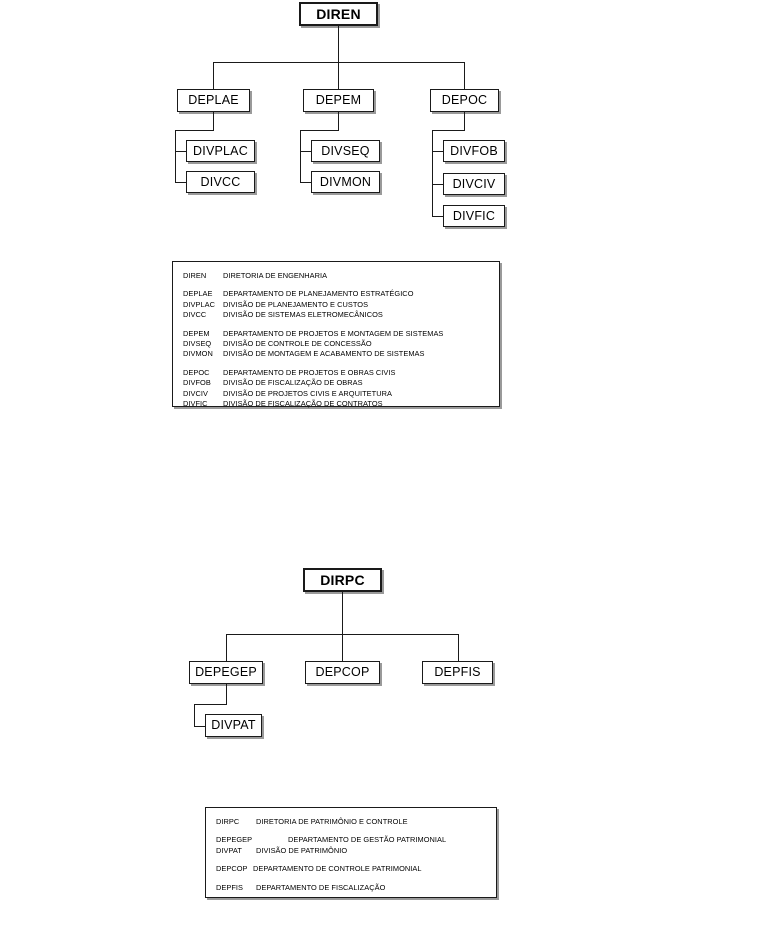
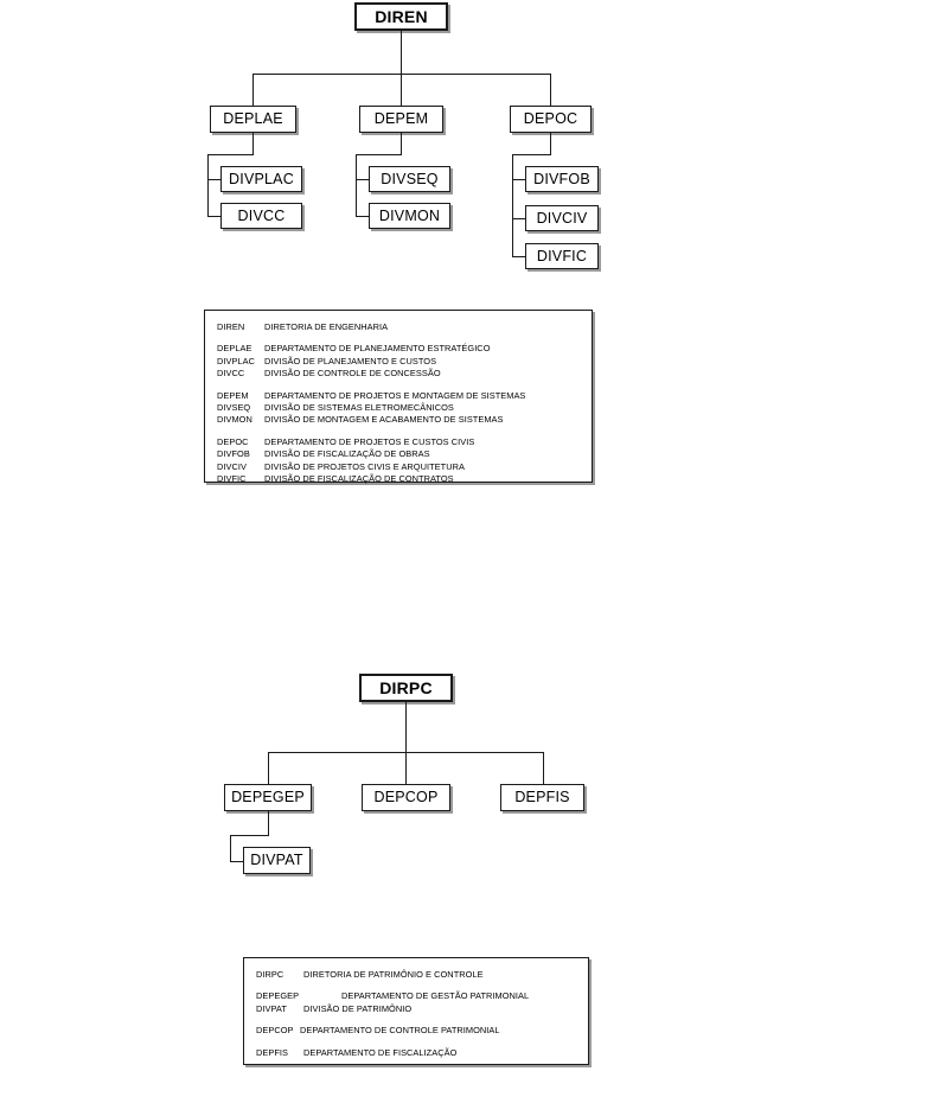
  DIREN
  DEPLAE
  DEPEM
  DEPOC
  DIVPLAC
  DIVCC
  DIVSEQ
  DIVMON
  DIVFOB
  DIVCIV
  DIVFIC
  DIREN
  DIRETORIA DE ENGENHARIA
  DEPLAE
  DEPARTAMENTO DE PLANEJAMENTO ESTRATÉGICO
  DIVPLAC
  DIVISÃO DE PLANEJAMENTO E CUSTOS
  DIVCC
- DIVISÃO DE SISTEMAS ELETROMECÂNICOS
+ DIVISÃO DE CONTROLE DE CONCESSÃO
  DEPEM
  DEPARTAMENTO DE PROJETOS E MONTAGEM DE SISTEMAS
  DIVSEQ
- DIVISÃO DE CONTROLE DE CONCESSÃO
+ DIVISÃO DE SISTEMAS ELETROMECÂNICOS
  DIVMON
  DIVISÃO DE MONTAGEM E ACABAMENTO DE SISTEMAS
  DEPOC
- DEPARTAMENTO DE PROJETOS E OBRAS CIVIS
+ DEPARTAMENTO DE PROJETOS E CUSTOS CIVIS
  DIVFOB
  DIVISÃO DE FISCALIZAÇÃO DE OBRAS
  DIVCIV
  DIVISÃO DE PROJETOS CIVIS E ARQUITETURA
  DIVFIC
  DIVISÃO DE FISCALIZAÇÃO DE CONTRATOS
  DIRPC
  DEPEGEP
  DEPCOP
  DEPFIS
  DIVPAT
  DIRPC
  DIRETORIA DE PATRIMÔNIO E CONTROLE
  DEPEGEP
  DEPARTAMENTO DE GESTÃO PATRIMONIAL
  DIVPAT
  DIVISÃO DE PATRIMÔNIO
  DEPCOP
  DEPARTAMENTO DE CONTROLE PATRIMONIAL
  DEPFIS
  DEPARTAMENTO DE FISCALIZAÇÃO
